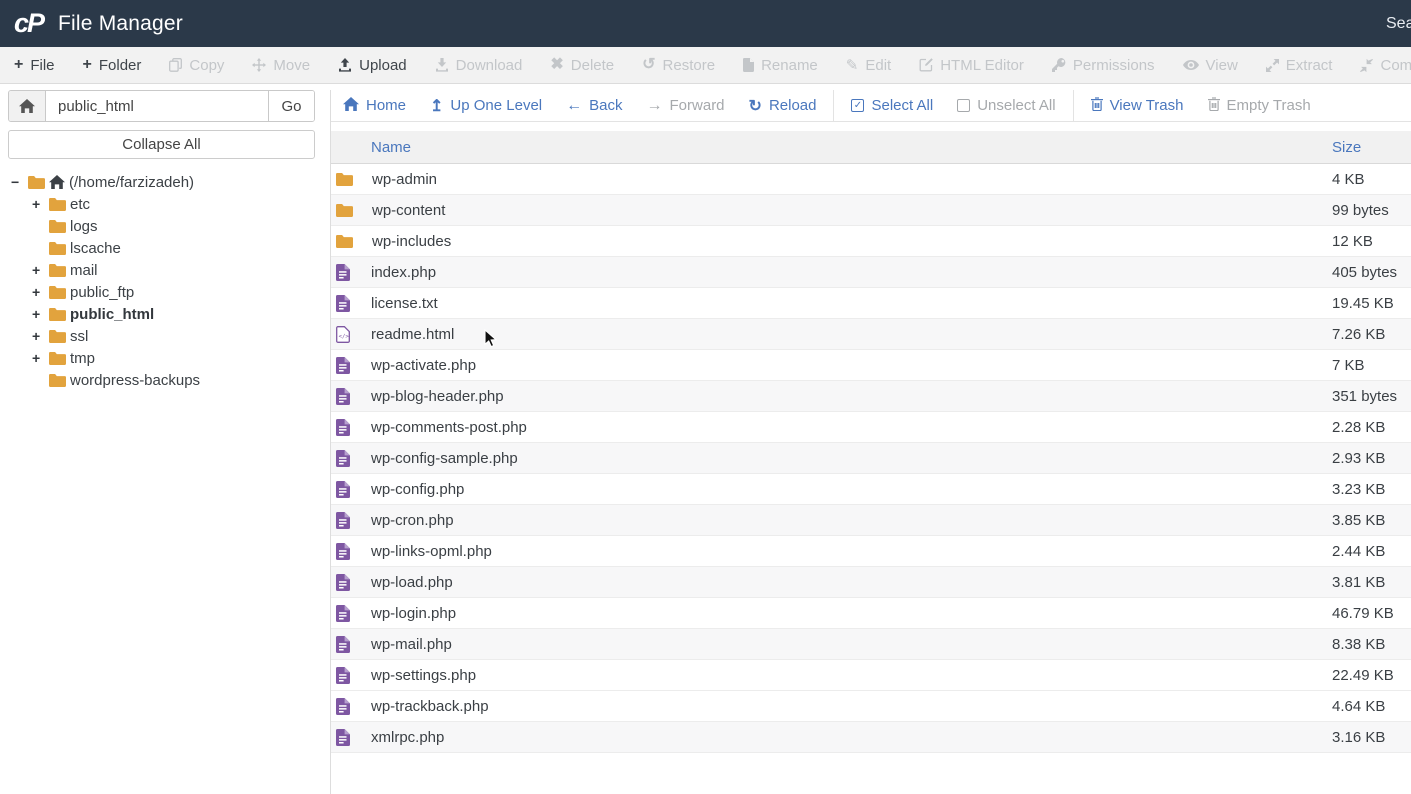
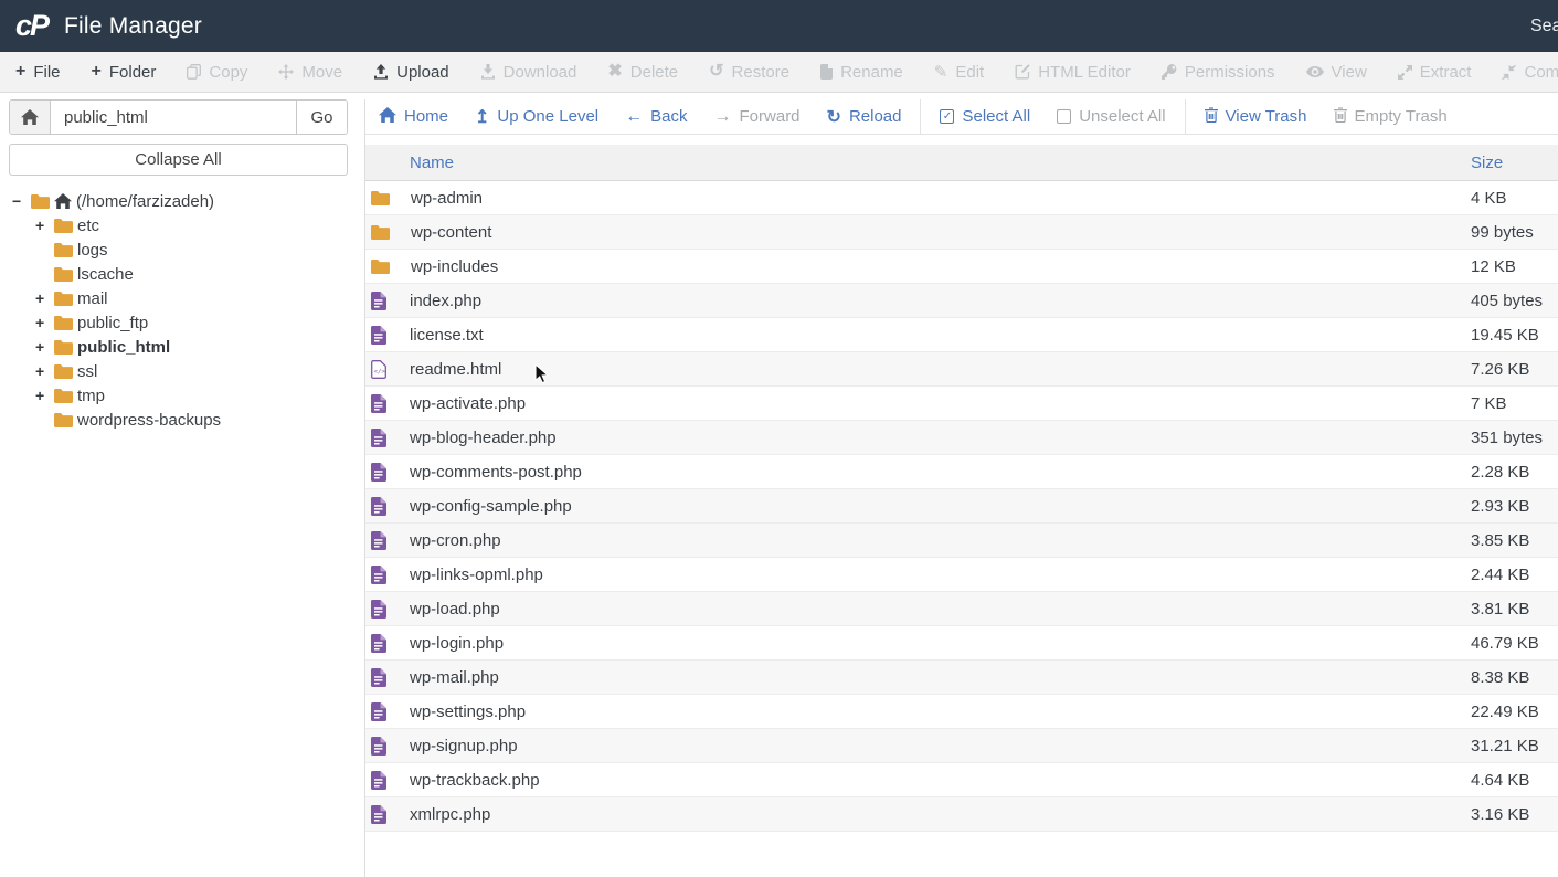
  cP
  File Manager
  +
  File
  +
  Folder
  Copy
  Move
  Upload
  Download
  ✖
  Delete
  ↺
  Restore
  Rename
  ✎
  Edit
  HTML Editor
  Permissions
  View
  Extract
  public_html
  Go
  Home
  ↥
  Up One Level
  ←
  Back
  →
  Forward
  ↻
  Reload
  ✓
  Select All
  Unselect All
  View Trash
  Empty Trash
  Collapse All
  −
  (/home/farzizadeh)
  +
  etc
  logs
  lscache
  +
  mail
  +
  public_ftp
  +
  public_html
  +
  ssl
  +
  tmp
  wordpress-backups
  Name
  Size
  wp-admin
  4 KB
  wp-content
  99 bytes
  wp-includes
  12 KB
  index.php
  405 bytes
  license.txt
  19.45 KB
  readme.html
  7.26 KB
  wp-activate.php
  7 KB
  wp-blog-header.php
  351 bytes
  wp-comments-post.php
  2.28 KB
  wp-config-sample.php
  2.93 KB
- wp-config.php
- 3.23 KB
  wp-cron.php
  3.85 KB
  wp-links-opml.php
  2.44 KB
  wp-load.php
  3.81 KB
  wp-login.php
  46.79 KB
  wp-mail.php
  8.38 KB
  wp-settings.php
  22.49 KB
+ wp-signup.php
+ 31.21 KB
  wp-trackback.php
  4.64 KB
  xmlrpc.php
  3.16 KB
